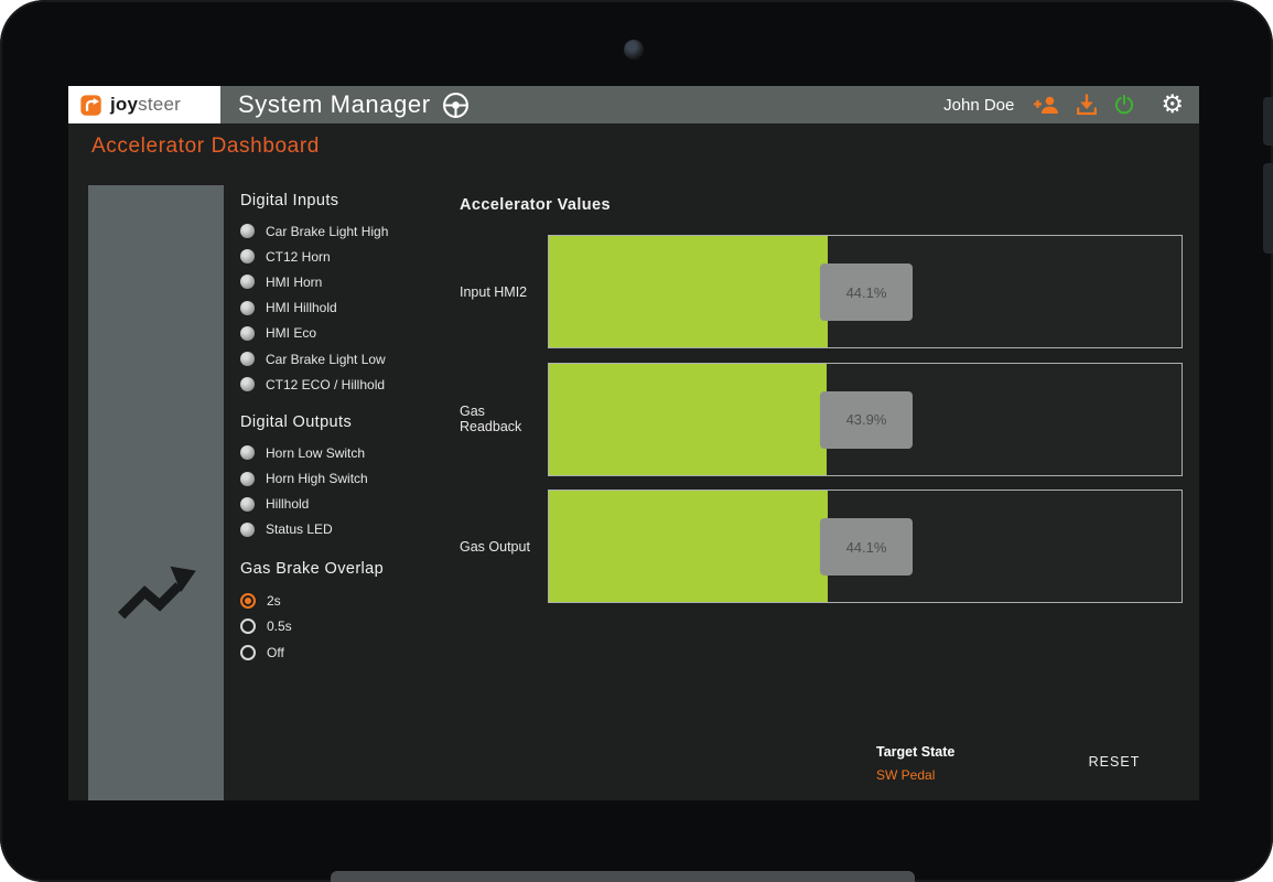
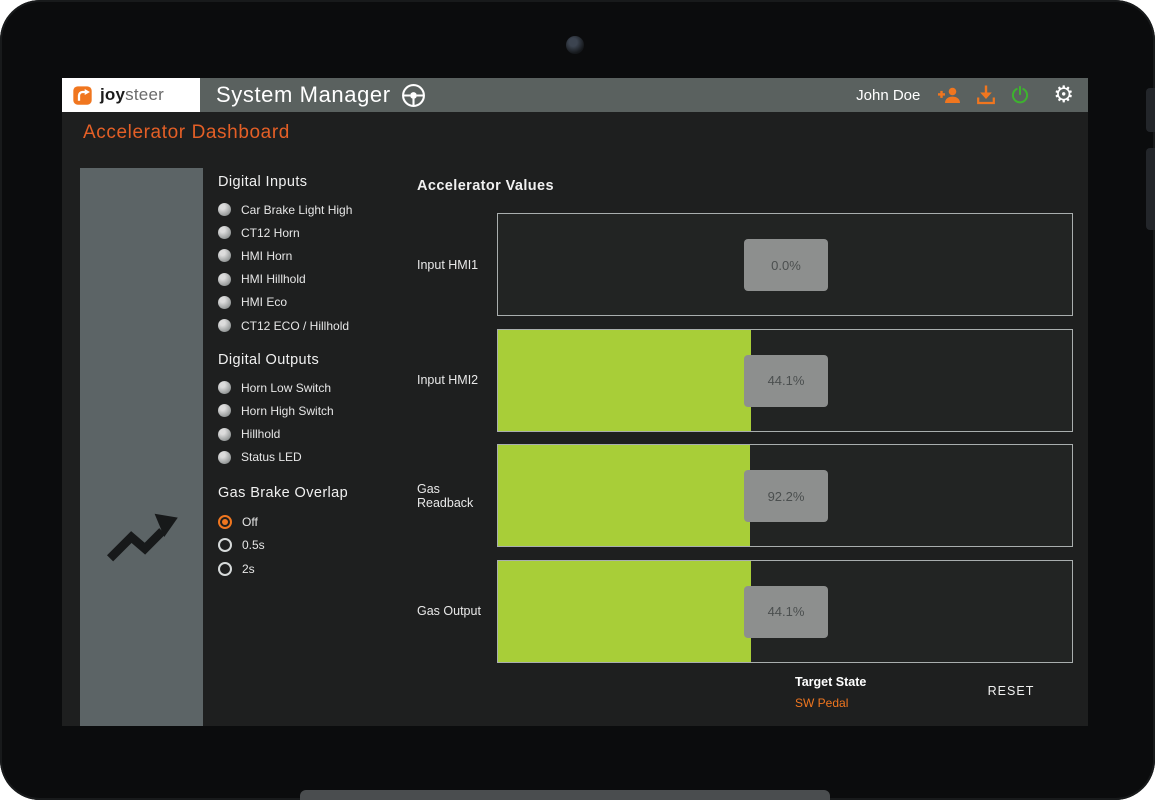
  joysteer
  System Manager
  John Doe
  ⚙
  Accelerator Dashboard
  Digital Inputs
  Car Brake Light High
  CT12 Horn
  HMI Horn
  HMI Hillhold
  HMI Eco
- Car Brake Light Low
  CT12 ECO / Hillhold
  Digital Outputs
  Horn Low Switch
  Horn High Switch
  Hillhold
  Status LED
  Gas Brake Overlap
- 2s
+ Off
  0.5s
- Off
+ 2s
  Accelerator Values
+ Input HMI1
+ 0.0%
  Input HMI2
  44.1%
  Gas Readback
- 43.9%
+ 92.2%
  Gas Output
  44.1%
  Target State
  SW Pedal
  RESET
